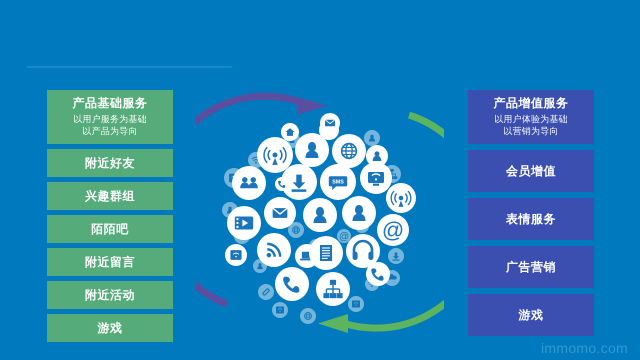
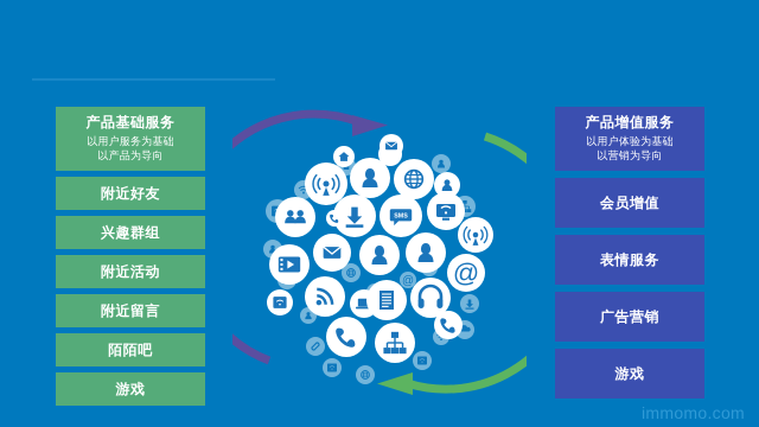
  产品基础服务
  以用户服务为基础
  以产品为导向
  附近好友
  兴趣群组
- 陌陌吧
+ 附近活动
  附近留言
- 附近活动
+ 陌陌吧
  游戏
  产品增值服务
  以用户体验为基础
  以营销为导向
  会员增值
  表情服务
  广告营销
  游戏
  immomo.com
